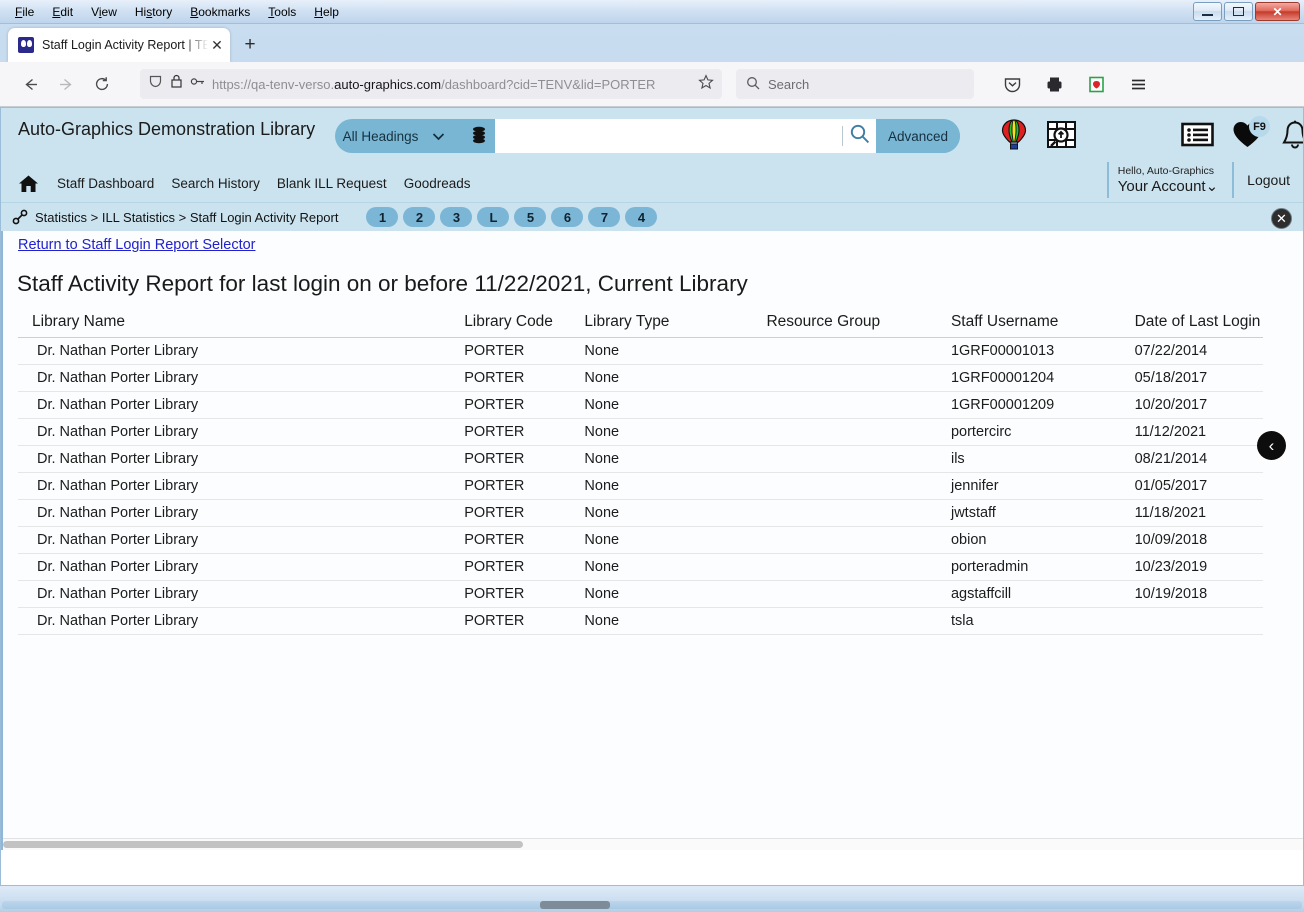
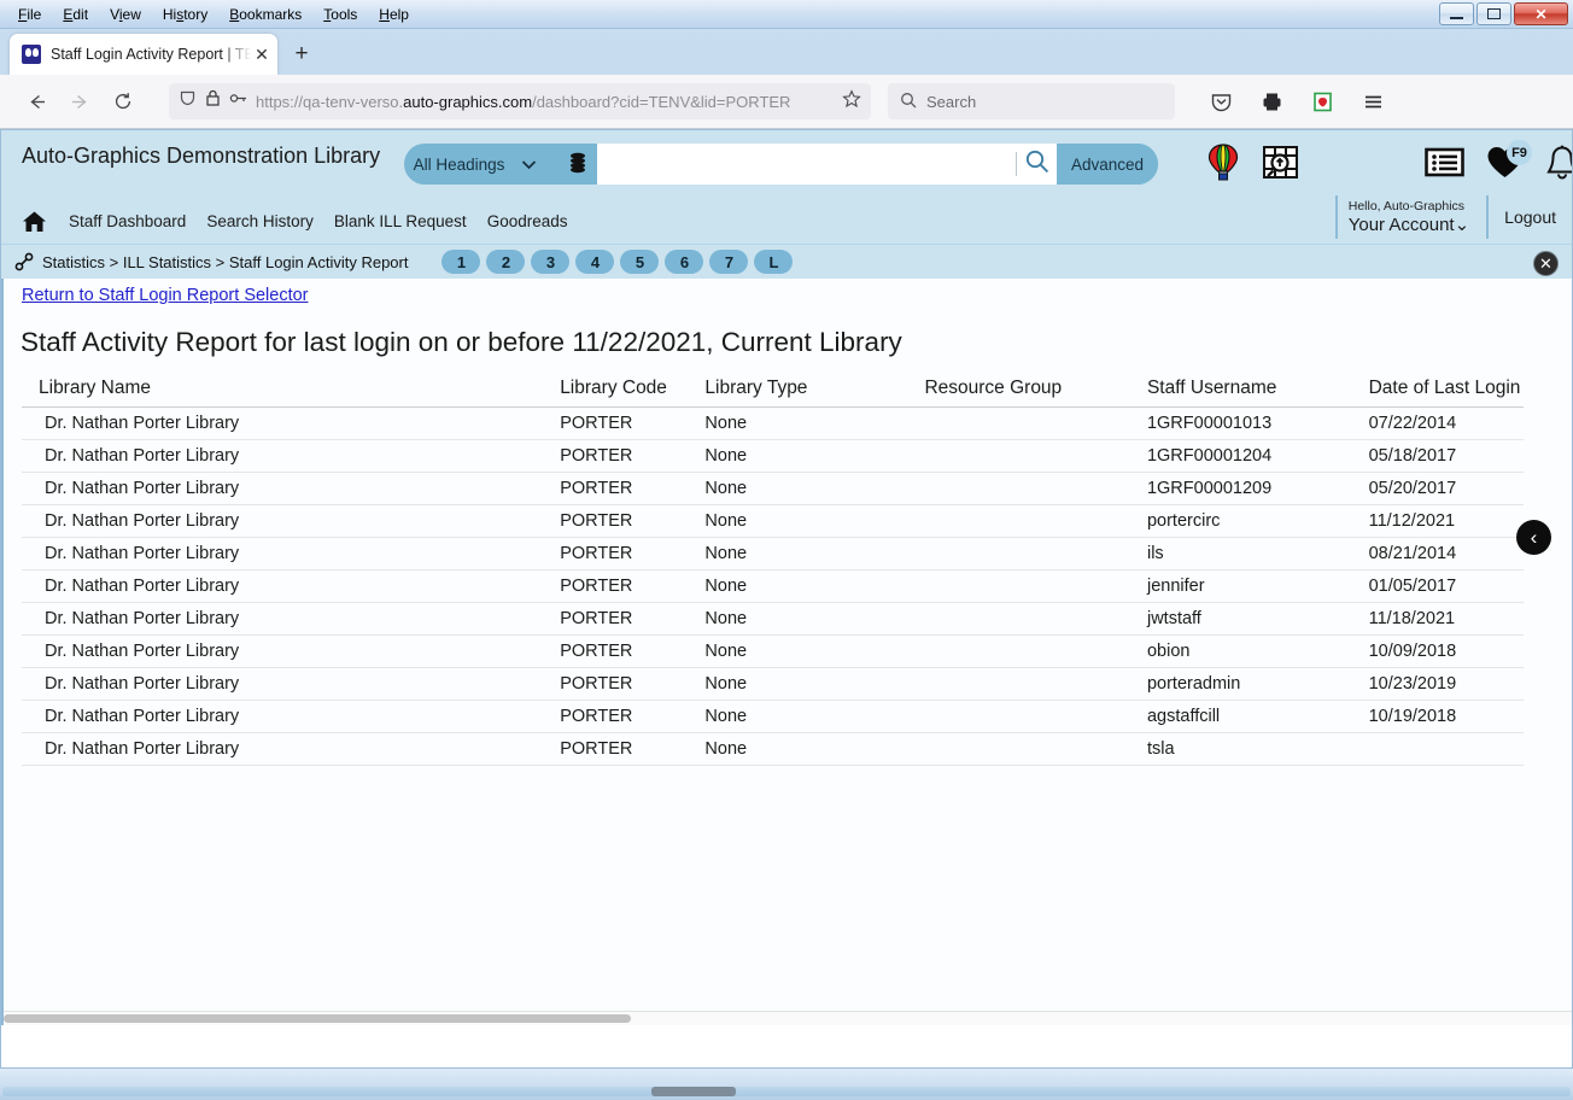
  File
  Edit
  View
  History
  Bookmarks
  Tools
  Help
  ✕
  Staff Login Activity Report | TE
  ✕
  +
  https://qa-tenv-verso.auto-graphics.com/dashboard?cid=TENV&lid=PORTER
  Search
  Auto-Graphics Demonstration Library
  All Headings
  Advanced
  F9
  Staff Dashboard
  Search History
  Blank ILL Request
  Goodreads
  Hello, Auto-Graphics
  Your Account⌄
  Logout
  Statistics > ILL Statistics > Staff Login Activity Report
  1
  2
  3
- L
+ 4
  5
  6
  7
- 4
+ L
  ✕
  Return to Staff Login Report Selector
  Staff Activity Report for last login on or before 11/22/2021, Current Library
  Library Name	Library Code	Library Type	Resource Group	Staff Username	Date of Last Login
  Dr. Nathan Porter Library	PORTER	None		1GRF00001013	07/22/2014
  Dr. Nathan Porter Library	PORTER	None		1GRF00001204	05/18/2017
- Dr. Nathan Porter Library	PORTER	None		1GRF00001209	10/20/2017
+ Dr. Nathan Porter Library	PORTER	None		1GRF00001209	05/20/2017
  Dr. Nathan Porter Library	PORTER	None		portercirc	11/12/2021
  Dr. Nathan Porter Library	PORTER	None		ils	08/21/2014
  Dr. Nathan Porter Library	PORTER	None		jennifer	01/05/2017
  Dr. Nathan Porter Library	PORTER	None		jwtstaff	11/18/2021
  Dr. Nathan Porter Library	PORTER	None		obion	10/09/2018
  Dr. Nathan Porter Library	PORTER	None		porteradmin	10/23/2019
  Dr. Nathan Porter Library	PORTER	None		agstaffcill	10/19/2018
  Dr. Nathan Porter Library	PORTER	None		tsla
  ‹
